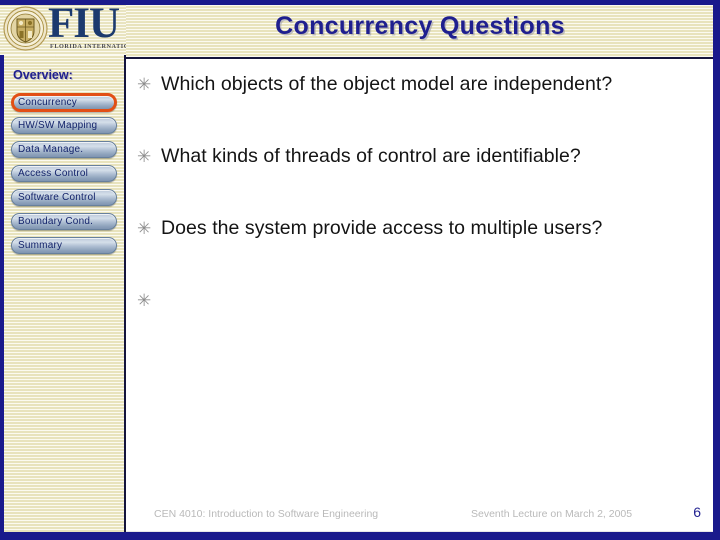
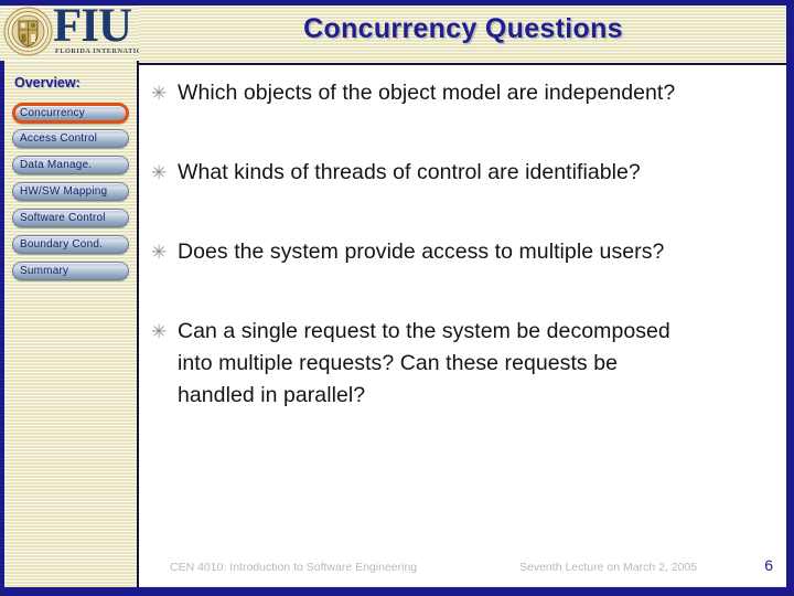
  Concurrency Questions
  FIU
  Overview:
  Concurrency
- HW/SW Mapping
+ Access Control
  Data Manage.
- Access Control
+ HW/SW Mapping
  Software Control
  Boundary Cond.
  Summary
  ✳
  Which objects of the object model are independent?
  ✳
  What kinds of threads of control are identifiable?
  ✳
  Does the system provide access to multiple users?
  ✳
+ Can a single request to the system be decomposed into multiple requests? Can these requests be handled in parallel?
  CEN 4010: Introduction to Software Engineering
  Seventh Lecture on March 2, 2005
  6
